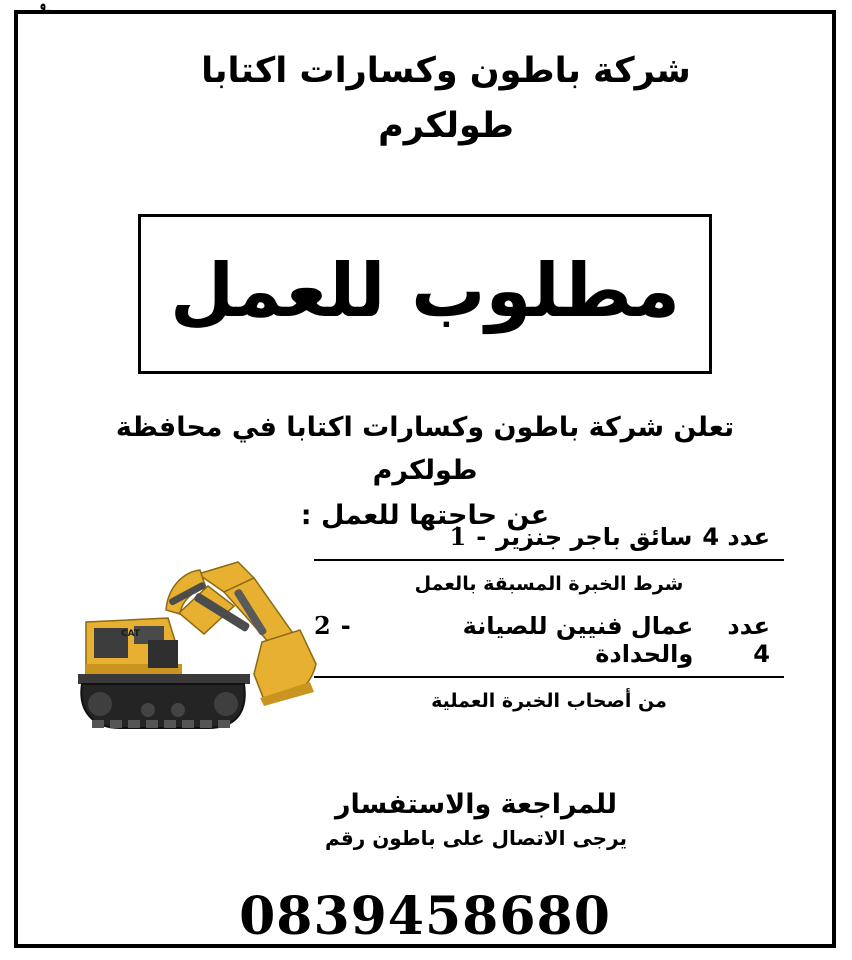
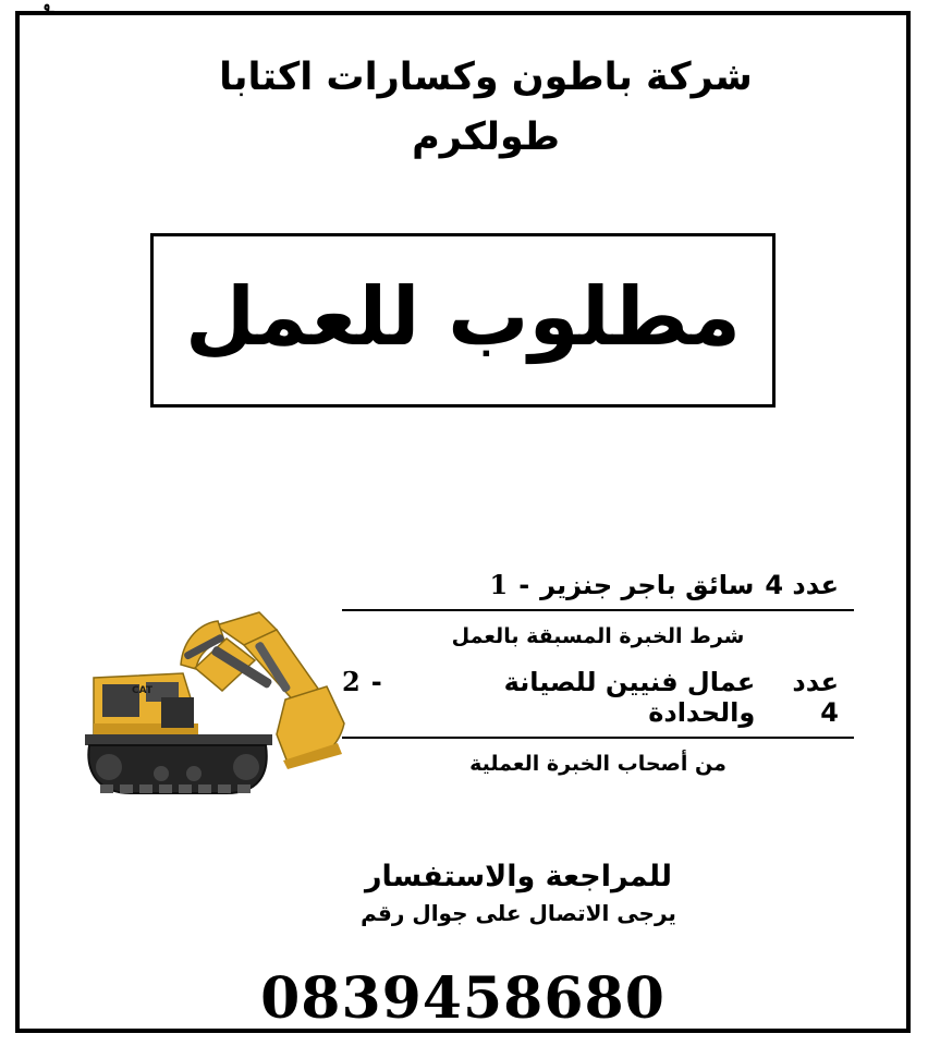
  شركة باطون وكسارات اكتابا
  طولكرم
  مطلوب للعمل
- تعلن شركة باطون وكسارات اكتابا في محافظة طولكرم
- عن حاجتها للعمل :
  CAT
  1
  -
  سائق باجر جنزير
  عدد 4
  شرط الخبرة المسبقة بالعمل
  2
  -
  عمال فنيين للصيانة والحدادة
  عدد 4
  من أصحاب الخبرة العملية
  للمراجعة والاستفسار
- يرجى الاتصال على باطون رقم
+ يرجى الاتصال على جوال رقم
  0839458680
